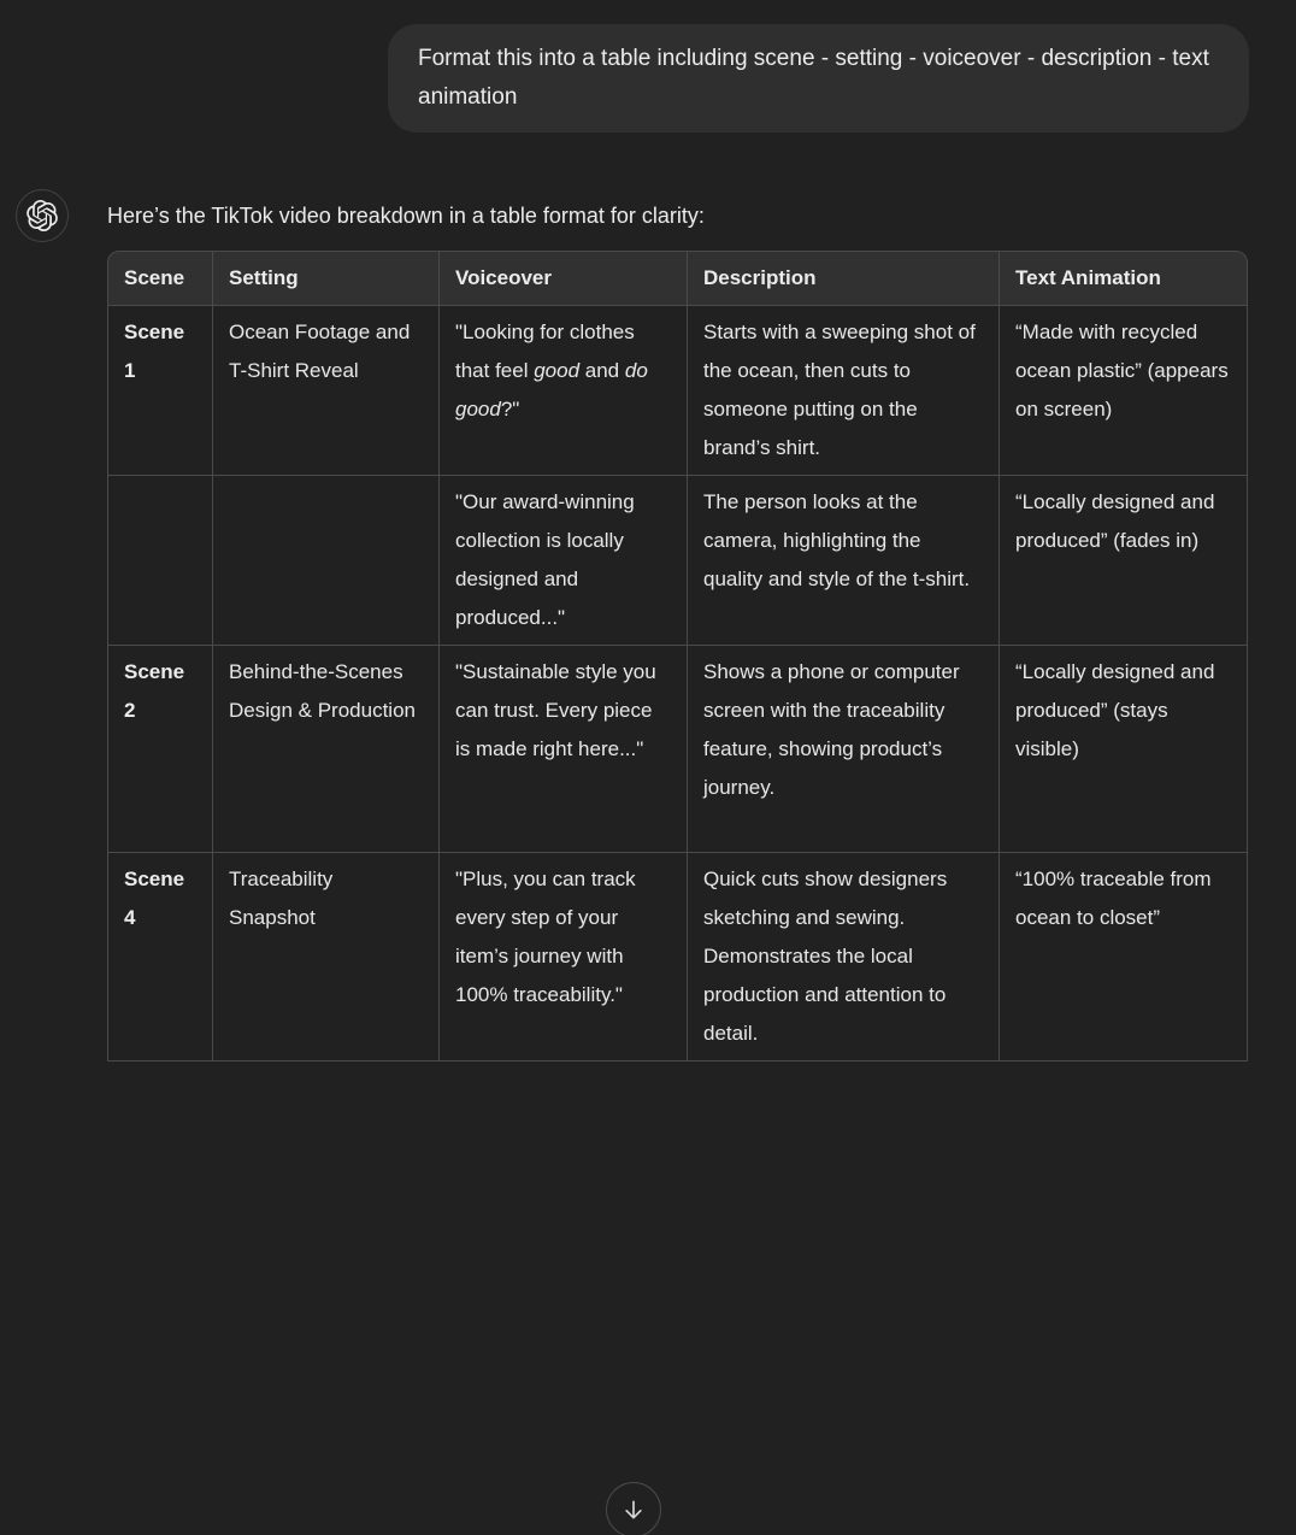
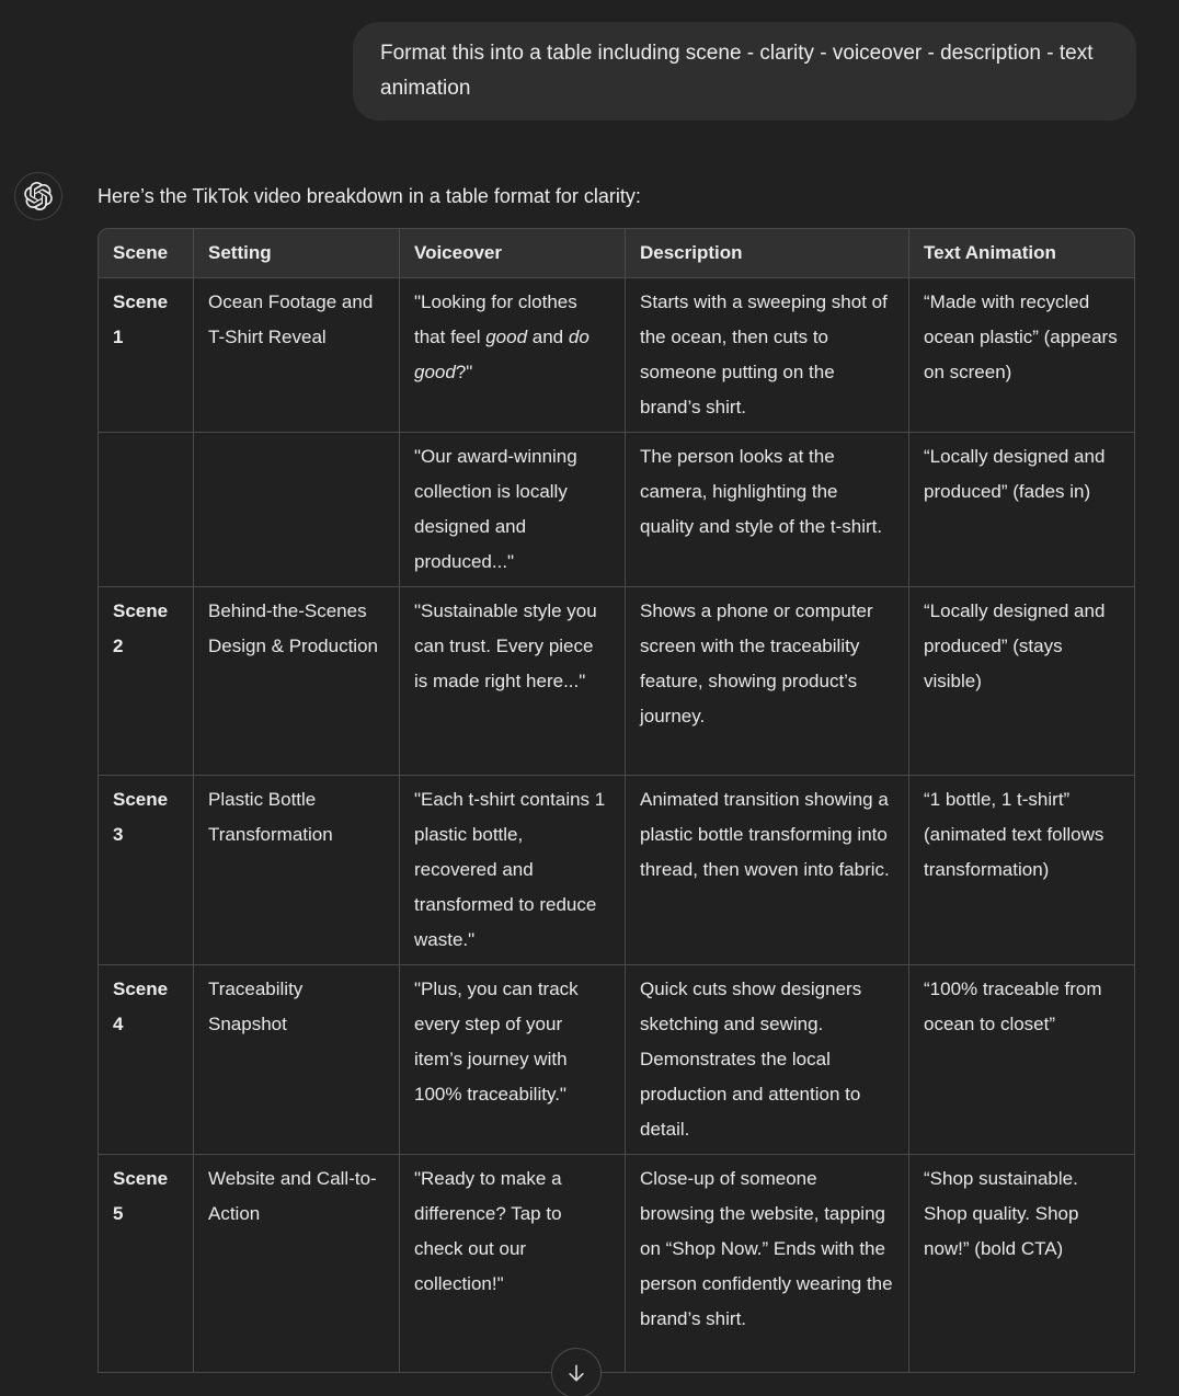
- Format this into a table including scene - setting - voiceover - description - text animation
+ Format this into a table including scene - clarity - voiceover - description - text animation
  Here’s the TikTok video breakdown in a table format for clarity:
  Scene	Setting	Voiceover	Description	Text Animation
  Scene 1	Ocean Footage and T-Shirt Reveal	"Looking for clothes that feel good and do good?"	Starts with a sweeping shot of the ocean, then cuts to someone putting on the brand’s shirt.	“Made with recycled ocean plastic” (appears on screen)
  		"Our award-winning collection is locally designed and produced..."	The person looks at the camera, highlighting the quality and style of the t-shirt.	“Locally designed and produced” (fades in)
  Scene 2	Behind-the-Scenes Design & Production	"Sustainable style you can trust. Every piece is made right here..."	Shows a phone or computer screen with the traceability feature, showing product’s journey.	“Locally designed and produced” (stays visible)
+ Scene 3	Plastic Bottle Transformation	"Each t-shirt contains 1 plastic bottle, recovered and transformed to reduce waste."	Animated transition showing a plastic bottle transforming into thread, then woven into fabric.	“1 bottle, 1 t-shirt” (animated text follows transformation)
  Scene 4	Traceability Snapshot	"Plus, you can track every step of your item’s journey with 100% traceability."	Quick cuts show designers sketching and sewing. Demonstrates the local production and attention to detail.	“100% traceable from ocean to closet”
+ Scene 5	Website and Call-to-Action	"Ready to make a difference? Tap to check out our collection!"	Close-up of someone browsing the website, tapping on “Shop Now.” Ends with the person confidently wearing the brand’s shirt.	“Shop sustainable. Shop quality. Shop now!” (bold CTA)
